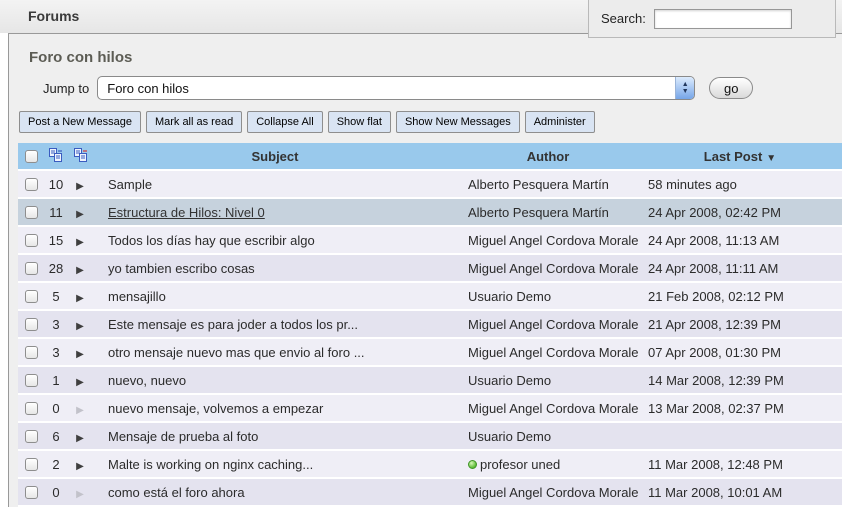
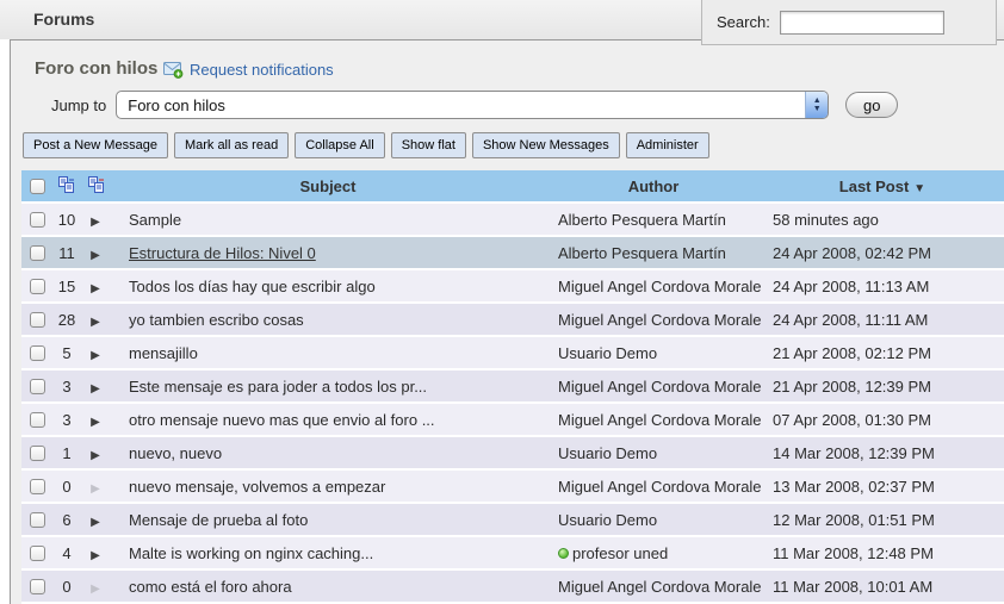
  Forums
  Search:
  Foro con hilos
+ Request notifications
  Jump to
  Foro con hilos
  go
  Post a New Message
  Mark all as read
  Collapse All
  Show flat
  Show New Messages
  Administer
  Subject
  Author
  Last Post ▼
  10
  ▶
  Sample
  Alberto Pesquera Martín
  58 minutes ago
  11
  ▶
  Estructura de Hilos: Nivel 0
  Alberto Pesquera Martín
  24 Apr 2008, 02:42 PM
  15
  ▶
  Todos los días hay que escribir algo
  Miguel Angel Cordova Morale
  24 Apr 2008, 11:13 AM
  28
  ▶
  yo tambien escribo cosas
  Miguel Angel Cordova Morale
  24 Apr 2008, 11:11 AM
  5
  ▶
  mensajillo
  Usuario Demo
- 21 Feb 2008, 02:12 PM
+ 21 Apr 2008, 02:12 PM
  3
  ▶
  Este mensaje es para joder a todos los pr...
  Miguel Angel Cordova Morale
  21 Apr 2008, 12:39 PM
  3
  ▶
  otro mensaje nuevo mas que envio al foro ...
  Miguel Angel Cordova Morale
  07 Apr 2008, 01:30 PM
  1
  ▶
  nuevo, nuevo
  Usuario Demo
  14 Mar 2008, 12:39 PM
  0
  ▶
  nuevo mensaje, volvemos a empezar
  Miguel Angel Cordova Morale
  13 Mar 2008, 02:37 PM
  6
  ▶
  Mensaje de prueba al foto
  Usuario Demo
+ 12 Mar 2008, 01:51 PM
- 2
+ 4
  ▶
  Malte is working on nginx caching...
  profesor uned
  11 Mar 2008, 12:48 PM
  0
  ▶
  como está el foro ahora
  Miguel Angel Cordova Morale
  11 Mar 2008, 10:01 AM
